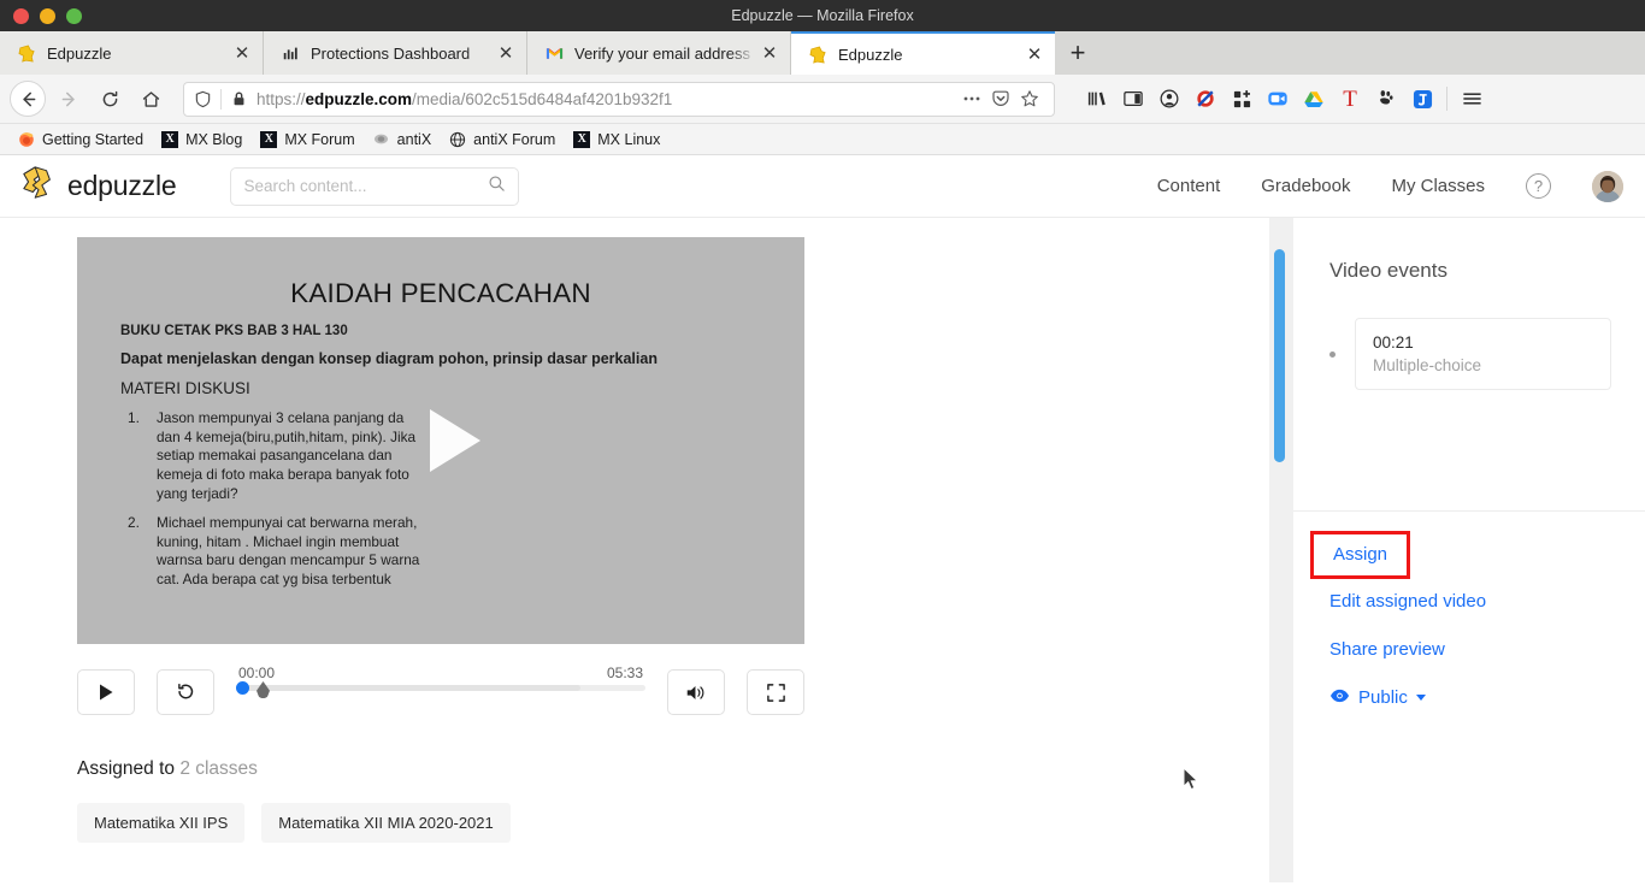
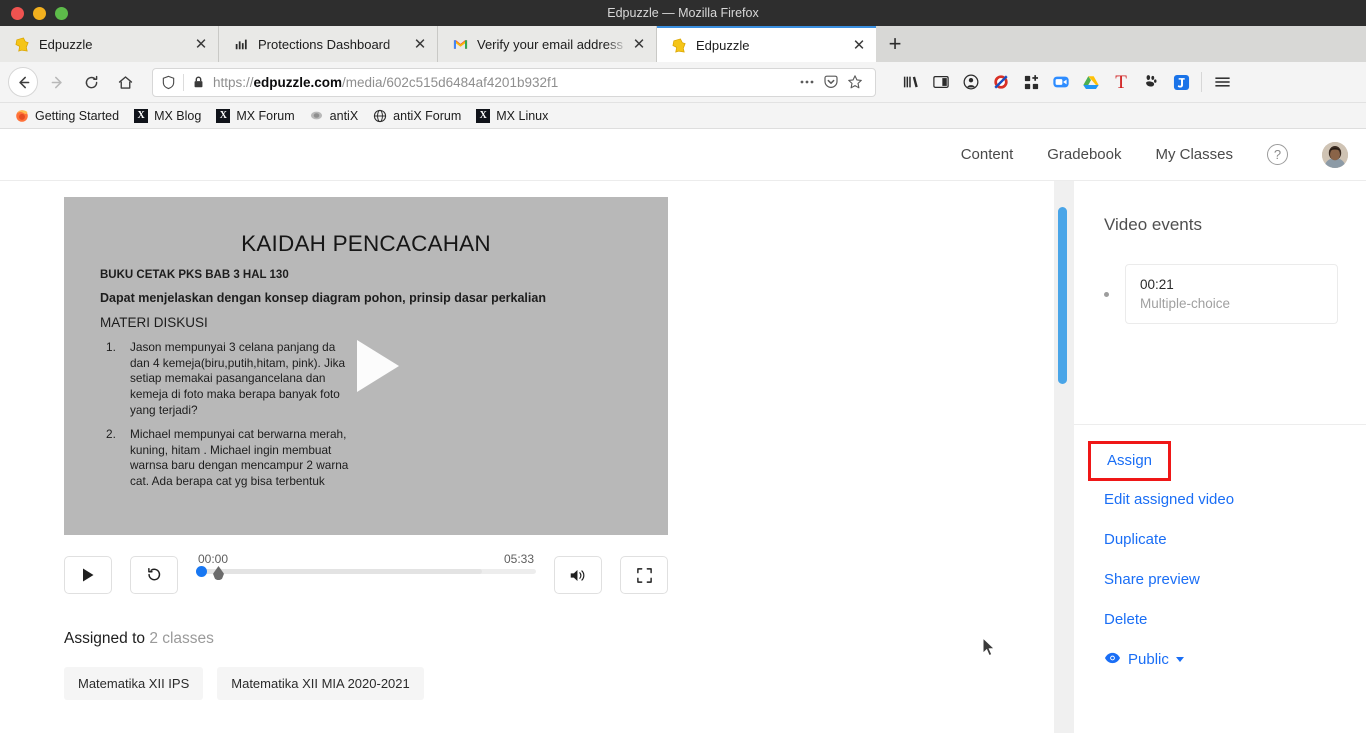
  Edpuzzle — Mozilla Firefox
  Edpuzzle
  ✕
  Protections Dashboard
  ✕
  Verify your email address
  ✕
  Edpuzzle
  ✕
  +
  https://edpuzzle.com/media/602c515d6484af4201b932f1
  T
  Getting Started
  X
  MX Blog
  X
  MX Forum
  antiX
  antiX Forum
  X
  MX Linux
- edpuzzle
- Search content...
  Content
  Gradebook
  My Classes
  ?
  KAIDAH PENCACAHAN
  BUKU CETAK PKS BAB 3 HAL 130
  Dapat menjelaskan dengan konsep diagram pohon, prinsip dasar perkalian
  MATERI DISKUSI
  Jason mempunyai 3 celana panjang da dan 4 kemeja(biru,putih,hitam, pink). Jika setiap memakai pasangancelana dan kemeja di foto maka berapa banyak foto yang terjadi?
- Michael mempunyai cat berwarna merah, kuning, hitam . Michael ingin membuat warnsa baru dengan mencampur 5 warna cat. Ada berapa cat yg bisa terbentuk
+ Michael mempunyai cat berwarna merah, kuning, hitam . Michael ingin membuat warnsa baru dengan mencampur 2 warna cat. Ada berapa cat yg bisa terbentuk
  00:00
  05:33
  Assigned to 2 classes
  Matematika XII IPS
  Matematika XII MIA 2020-2021
  Video events
  00:21
  Multiple-choice
  Assign
  Edit assigned video
+ Duplicate
  Share preview
+ Delete
  Public
